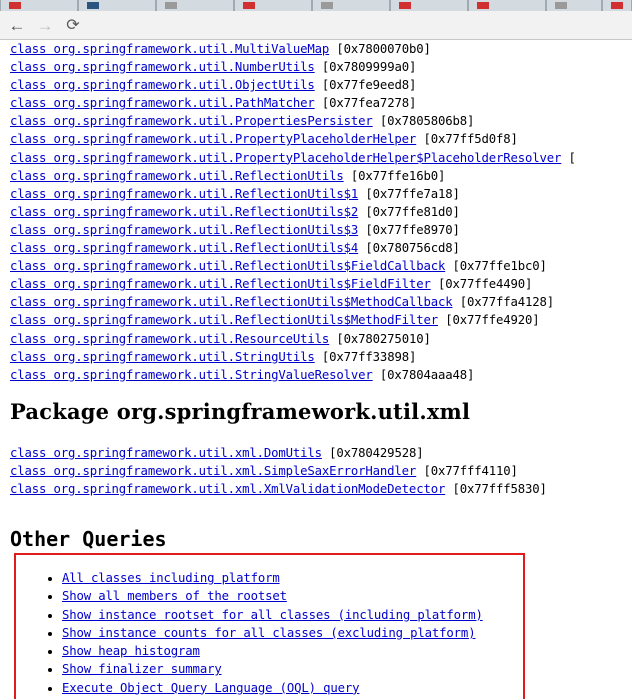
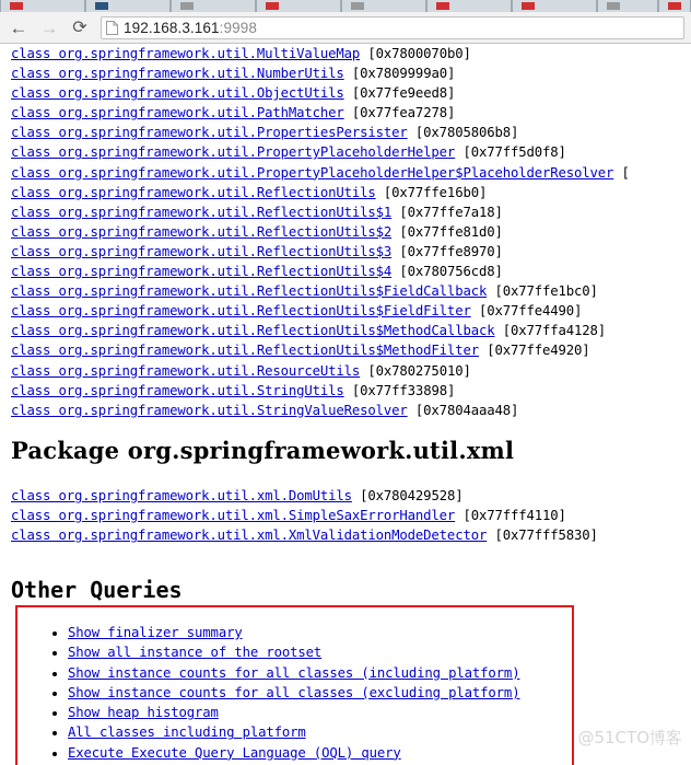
  ←
  →
  ⟳
+ 192.168.3.161:9998
  class org.springframework.util.MultiValueMap [0x7800070b0]
  class org.springframework.util.NumberUtils [0x7809999a0]
  class org.springframework.util.ObjectUtils [0x77fe9eed8]
  class org.springframework.util.PathMatcher [0x77fea7278]
  class org.springframework.util.PropertiesPersister [0x7805806b8]
  class org.springframework.util.PropertyPlaceholderHelper [0x77ff5d0f8]
  class org.springframework.util.PropertyPlaceholderHelper$PlaceholderResolver [
  class org.springframework.util.ReflectionUtils [0x77ffe16b0]
  class org.springframework.util.ReflectionUtils$1 [0x77ffe7a18]
  class org.springframework.util.ReflectionUtils$2 [0x77ffe81d0]
  class org.springframework.util.ReflectionUtils$3 [0x77ffe8970]
  class org.springframework.util.ReflectionUtils$4 [0x780756cd8]
  class org.springframework.util.ReflectionUtils$FieldCallback [0x77ffe1bc0]
  class org.springframework.util.ReflectionUtils$FieldFilter [0x77ffe4490]
  class org.springframework.util.ReflectionUtils$MethodCallback [0x77ffa4128]
  class org.springframework.util.ReflectionUtils$MethodFilter [0x77ffe4920]
  class org.springframework.util.ResourceUtils [0x780275010]
  class org.springframework.util.StringUtils [0x77ff33898]
  class org.springframework.util.StringValueResolver [0x7804aaa48]
  Package org.springframework.util.xml
  class org.springframework.util.xml.DomUtils [0x780429528]
  class org.springframework.util.xml.SimpleSaxErrorHandler [0x77fff4110]
  class org.springframework.util.xml.XmlValidationModeDetector [0x77fff5830]
  Other Queries
- All classes including platform
+ Show finalizer summary
- Show all members of the rootset
+ Show all instance of the rootset
- Show instance rootset for all classes (including platform)
+ Show instance counts for all classes (including platform)
  Show instance counts for all classes (excluding platform)
  Show heap histogram
- Show finalizer summary
+ All classes including platform
- Execute Object Query Language (OQL) query
+ Execute Execute Query Language (OQL) query
+ @51CTO博客
